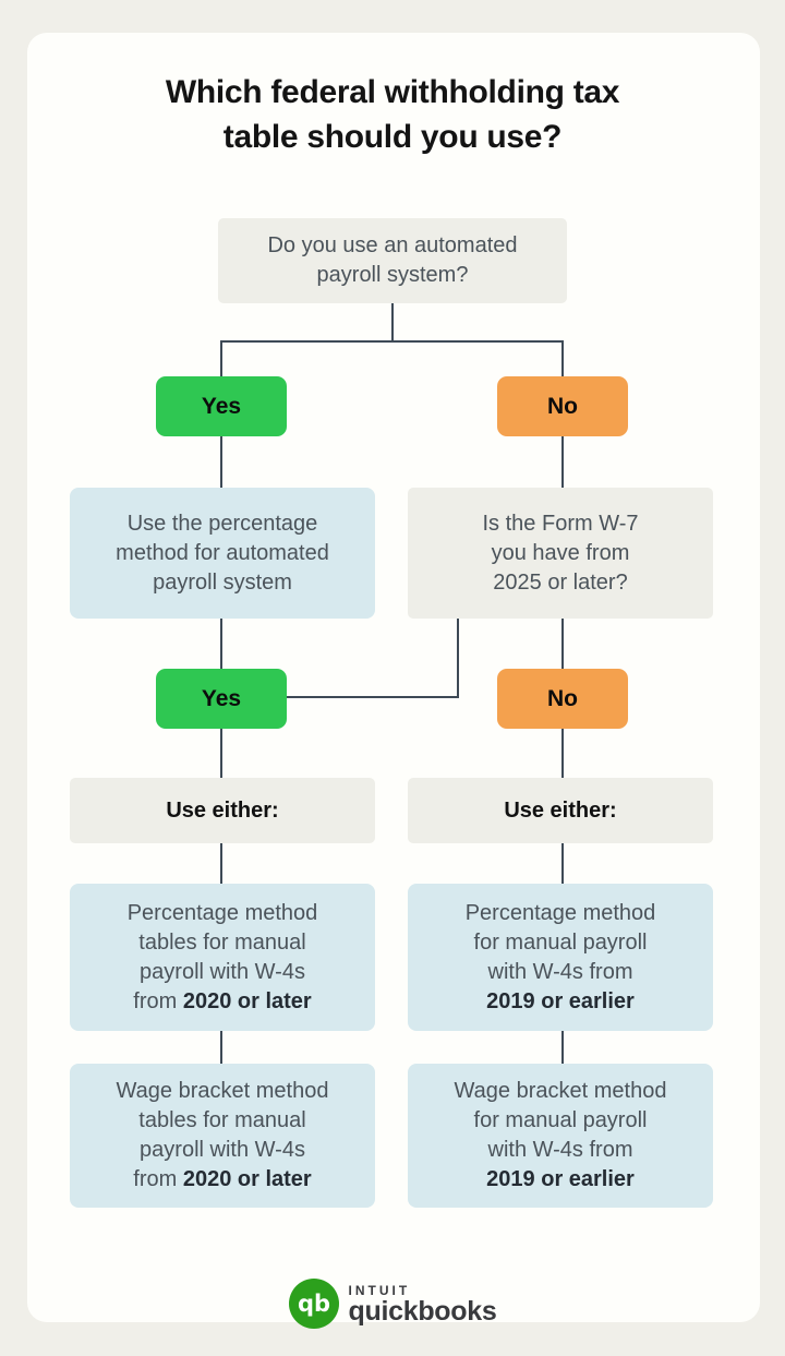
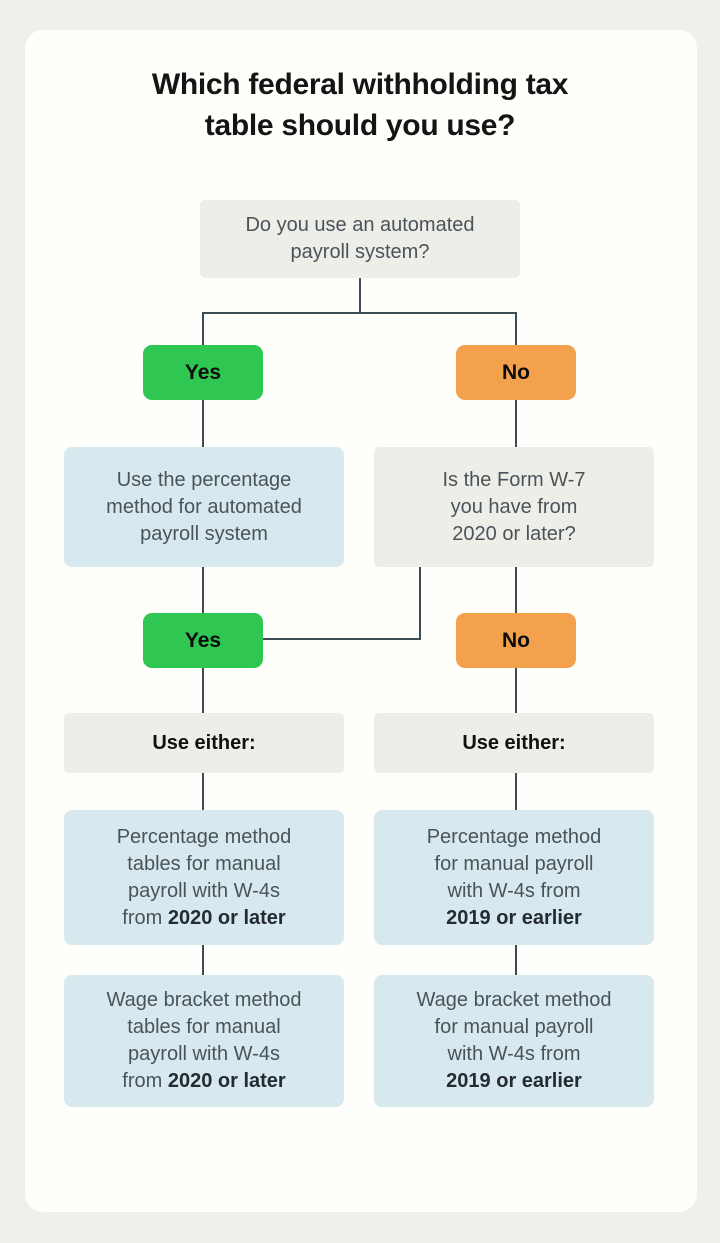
  Which federal withholding tax
  table should you use?
  Do you use an automated
  payroll system?
  Yes
  No
  Use the percentage
  method for automated
  payroll system
  Is the Form W-7
  you have from
- 2025 or later?
+ 2020 or later?
  Yes
  No
  Use either:
  Use either:
  Percentage method
  tables for manual
  payroll with W-4s
  from 2020 or later
  Percentage method
  for manual payroll
  with W-4s from
  2019 or earlier
  Wage bracket method
  tables for manual
  payroll with W-4s
  from 2020 or later
  Wage bracket method
  for manual payroll
  with W-4s from
  2019 or earlier
- qb
- INTUIT
- quickbooks
